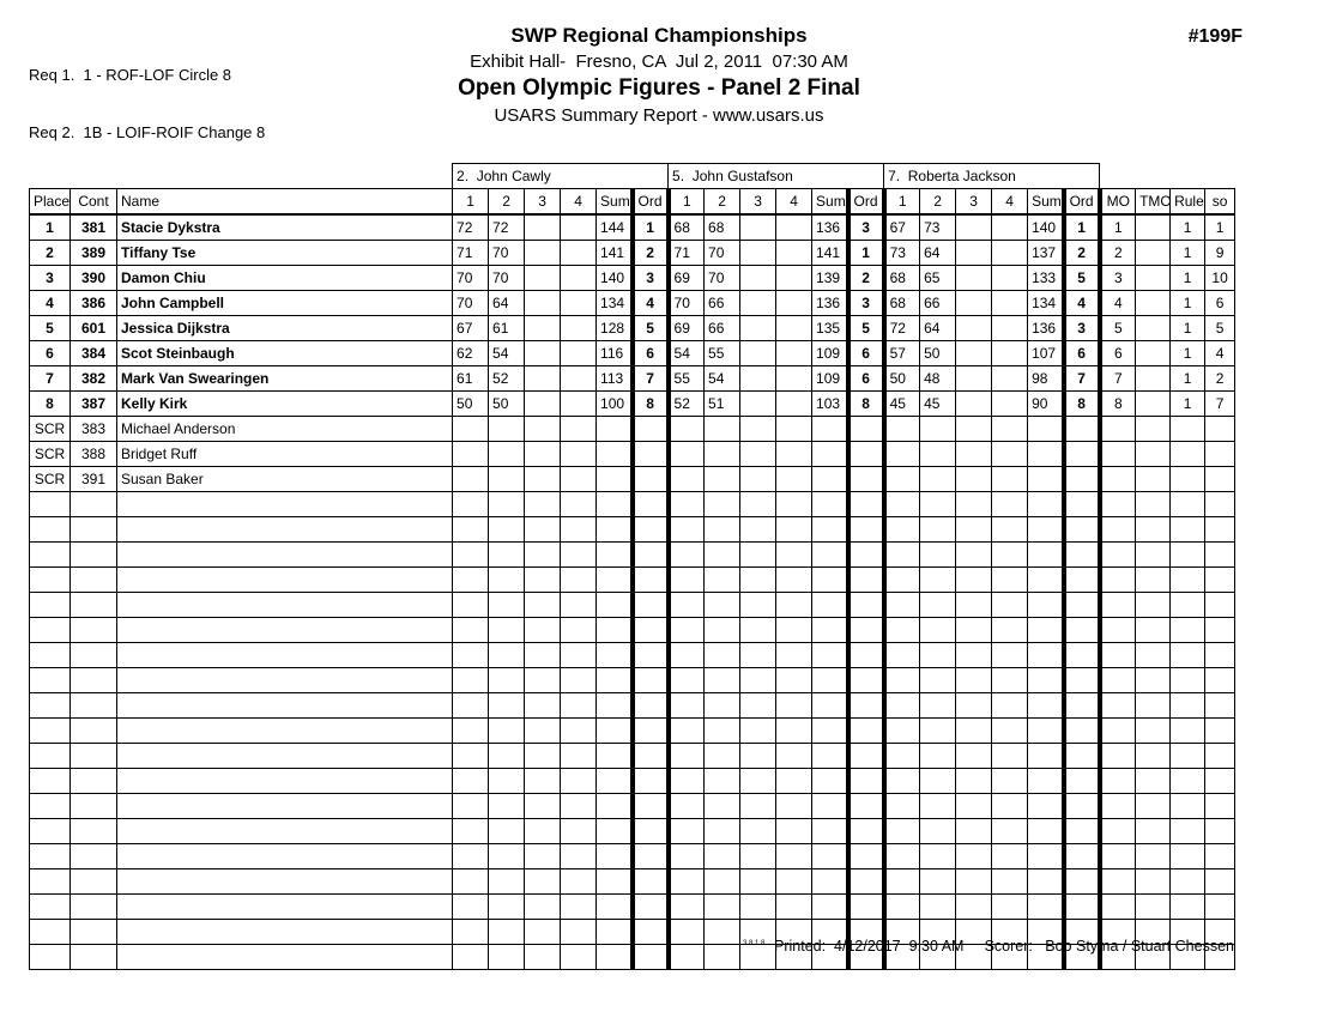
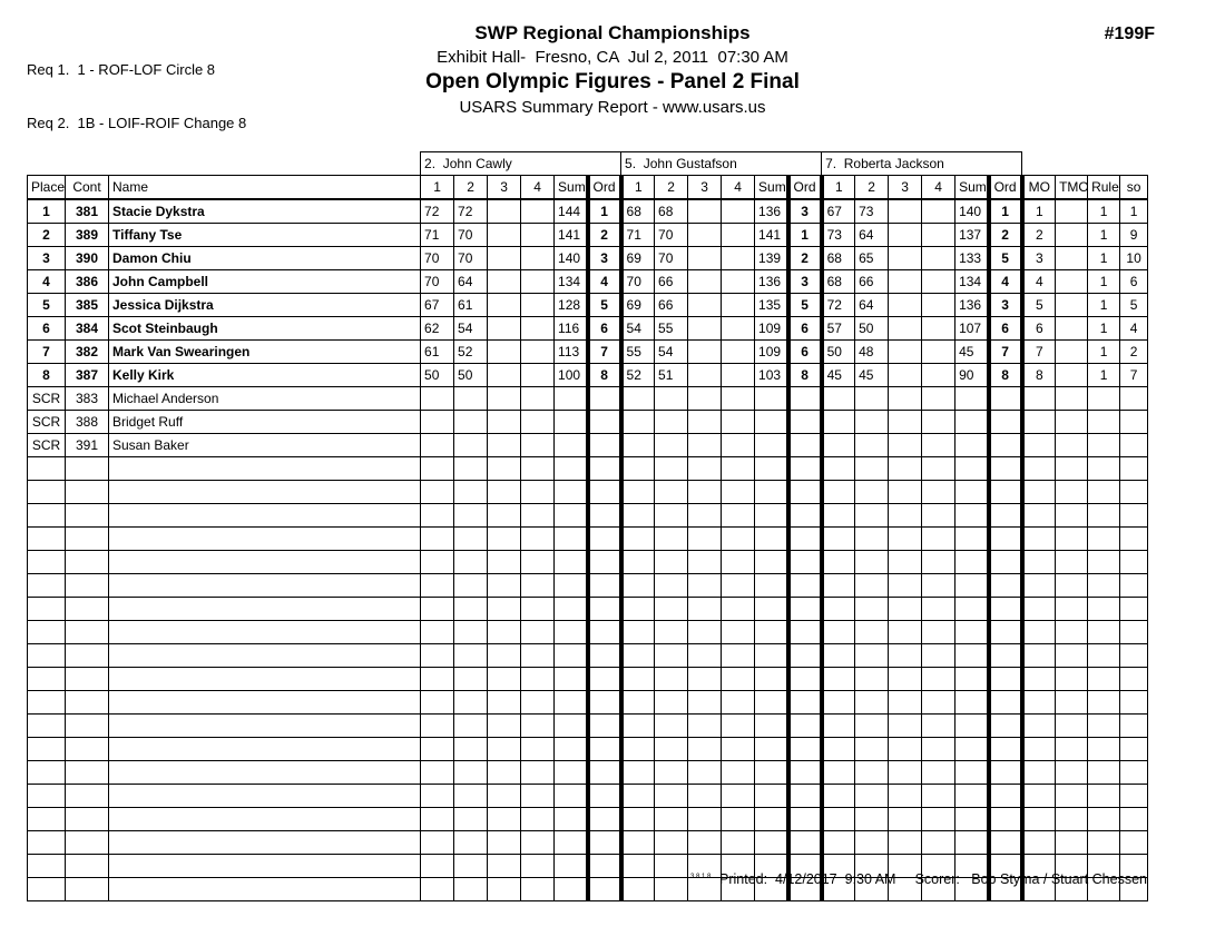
  Req 1. 1 - ROF-LOF Circle 8
  Req 2. 1B - LOIF-ROIF Change 8
  #199F
  SWP Regional Championships
  Exhibit Hall- Fresno, CA Jul 2, 2011 07:30 AM
  Open Olympic Figures - Panel 2 Final
  USARS Summary Report - www.usars.us
  	2. John Cawly	5. John Gustafson	7. Roberta Jackson
  Place	Cont	Name	1	2	3	4	Sum	Ord	1	2	3	4	Sum	Ord	1	2	3	4	Sum	Ord	MO	TMO	Rule	so
  1	381	Stacie Dykstra	72	72			144	1	68	68			136	3	67	73			140	1	1		1	1
  2	389	Tiffany Tse	71	70			141	2	71	70			141	1	73	64			137	2	2		1	9
  3	390	Damon Chiu	70	70			140	3	69	70			139	2	68	65			133	5	3		1	10
  4	386	John Campbell	70	64			134	4	70	66			136	3	68	66			134	4	4		1	6
- 5	601	Jessica Dijkstra	67	61			128	5	69	66			135	5	72	64			136	3	5		1	5
+ 5	385	Jessica Dijkstra	67	61			128	5	69	66			135	5	72	64			136	3	5		1	5
  6	384	Scot Steinbaugh	62	54			116	6	54	55			109	6	57	50			107	6	6		1	4
- 7	382	Mark Van Swearingen	61	52			113	7	55	54			109	6	50	48			98	7	7		1	2
+ 7	382	Mark Van Swearingen	61	52			113	7	55	54			109	6	50	48			45	7	7		1	2
  8	387	Kelly Kirk	50	50			100	8	52	51			103	8	45	45			90	8	8		1	7
  SCR	383	Michael Anderson
  SCR	388	Bridget Ruff
  SCR	391	Susan Baker
  Printed: 4/12/2017 9:30 AM
  Scorer: Bob Styma / Stuart Chessen
